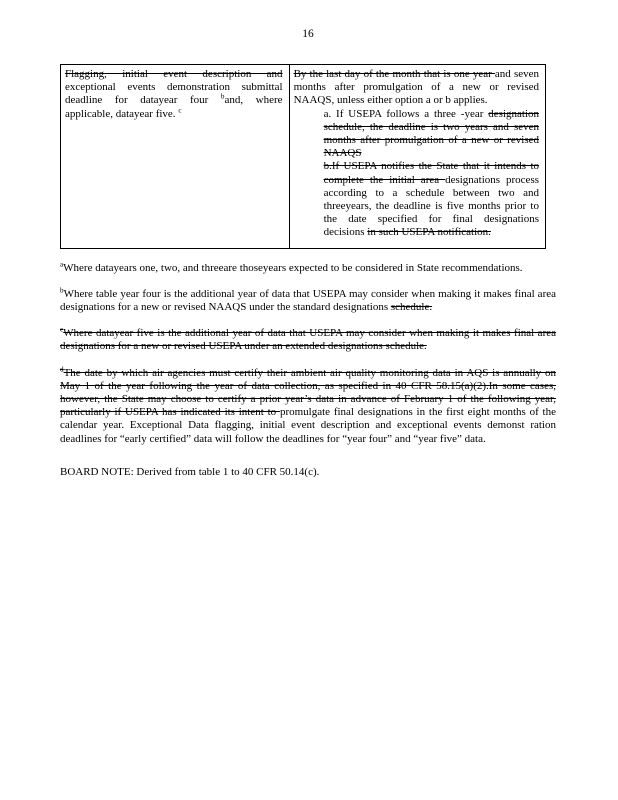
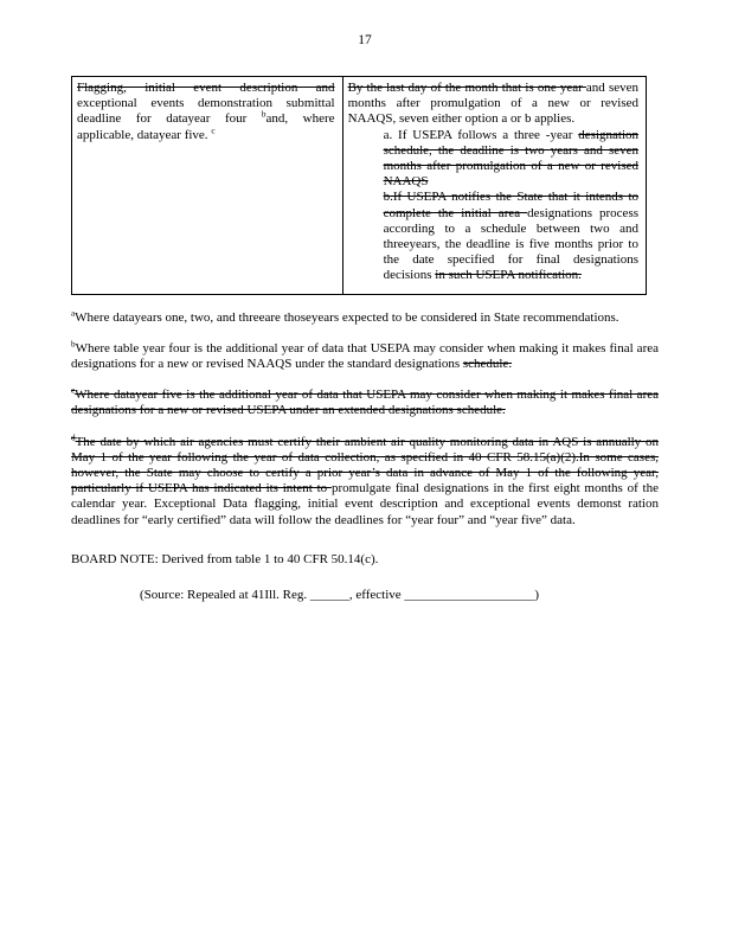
- 16
+ 17
- Flagging, initial event description and exceptional events demonstration submittal deadline for datayear four band, where applicable, datayear five. c	By the last day of the month that is one year and seven months after promulgation of a new or revised NAAQS, unless either option a or b applies. a. If USEPA follows a three -year designation schedule, the deadline is two years and seven months after promulgation of a new or revised NAAQS b.If USEPA notifies the State that it intends to complete the initial area designations process according to a schedule between two and threeyears, the deadline is five months prior to the date specified for final designations decisions in such USEPA notification.
+ Flagging, initial event description and exceptional events demonstration submittal deadline for datayear four band, where applicable, datayear five. c	By the last day of the month that is one year and seven months after promulgation of a new or revised NAAQS, seven either option a or b applies. a. If USEPA follows a three -year designation schedule, the deadline is two years and seven months after promulgation of a new or revised NAAQS b.If USEPA notifies the State that it intends to complete the initial area designations process according to a schedule between two and threeyears, the deadline is five months prior to the date specified for final designations decisions in such USEPA notification.
  aWhere datayears one, two, and threeare thoseyears expected to be considered in State recommendations.
  bWhere table year four is the additional year of data that USEPA may consider when making it makes final area designations for a new or revised NAAQS under the standard designations schedule.
  cWhere datayear five is the additional year of data that USEPA may consider when making it makes final area designations for a new or revised USEPA under an extended designations schedule.
- dThe date by which air agencies must certify their ambient air quality monitoring data in AQS is annually on May 1 of the year following the year of data collection, as specified in 40 CFR 58.15(a)(2).In some cases, however, the State may choose to certify a prior year’s data in advance of February 1 of the following year, particularly if USEPA has indicated its intent to promulgate final designations in the first eight months of the calendar year. Exceptional Data flagging, initial event description and exceptional events demonst ration deadlines for “early certified” data will follow the deadlines for “year four” and “year five” data.
+ dThe date by which air agencies must certify their ambient air quality monitoring data in AQS is annually on May 1 of the year following the year of data collection, as specified in 40 CFR 58.15(a)(2).In some cases, however, the State may choose to certify a prior year’s data in advance of May 1 of the following year, particularly if USEPA has indicated its intent to promulgate final designations in the first eight months of the calendar year. Exceptional Data flagging, initial event description and exceptional events demonst ration deadlines for “early certified” data will follow the deadlines for “year four” and “year five” data.
  BOARD NOTE: Derived from table 1 to 40 CFR 50.14(c).
+ (Source: Repealed at 41Ill. Reg. ______, effective ____________________)
